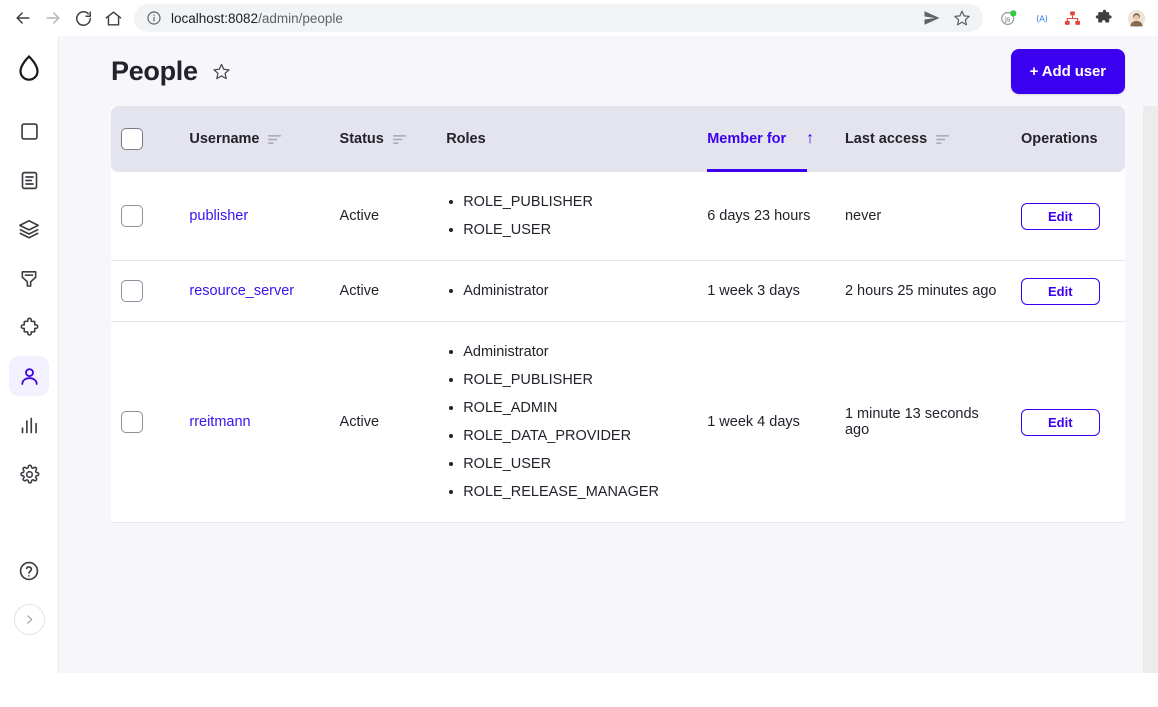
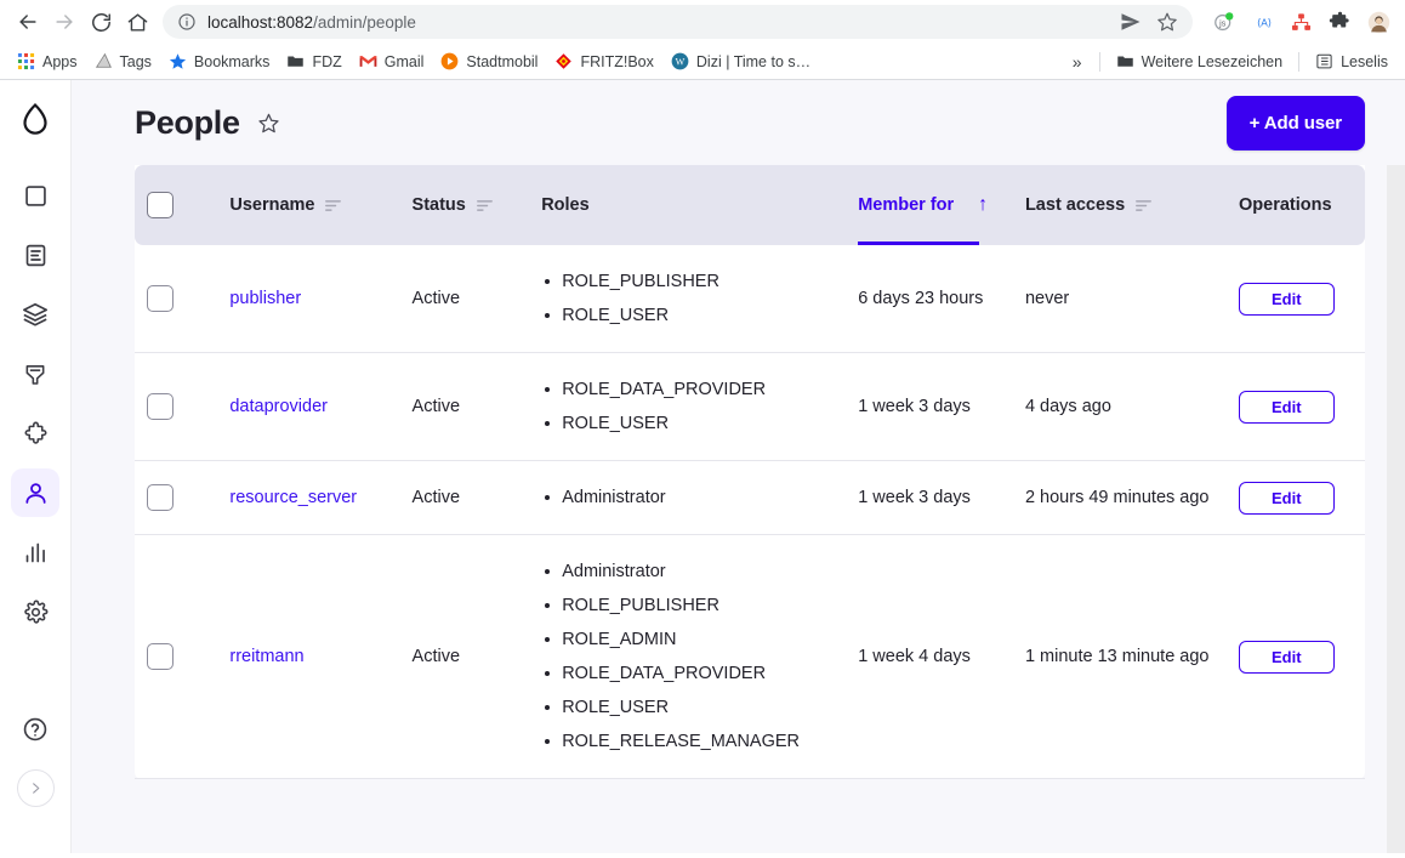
  localhost:8082/admin/people
  js
  ⟨A⟩
+ Apps
+ Tags
+ Bookmarks
+ FDZ
+ Gmail
+ Stadtmobil
+ FRITZ!Box
+ W
+ Dizi | Time to s…
+ »
+ Weitere Lesezeichen
+ Leselis
  People
  + Add user
  	Username	Status	Roles	Member for ↑	Last access	Operations
  	publisher	Active	ROLE_PUBLISHERROLE_USER	6 days 23 hours	never	Edit
+ 	dataprovider	Active	ROLE_DATA_PROVIDERROLE_USER	1 week 3 days	4 days ago	Edit
- 	resource_server	Active	Administrator	1 week 3 days	2 hours 25 minutes ago	Edit
+ 	resource_server	Active	Administrator	1 week 3 days	2 hours 49 minutes ago	Edit
- 	rreitmann	Active	AdministratorROLE_PUBLISHERROLE_ADMINROLE_DATA_PROVIDERROLE_USERROLE_RELEASE_MANAGER	1 week 4 days	1 minute 13 seconds ago	Edit
+ 	rreitmann	Active	AdministratorROLE_PUBLISHERROLE_ADMINROLE_DATA_PROVIDERROLE_USERROLE_RELEASE_MANAGER	1 week 4 days	1 minute 13 minute ago	Edit
